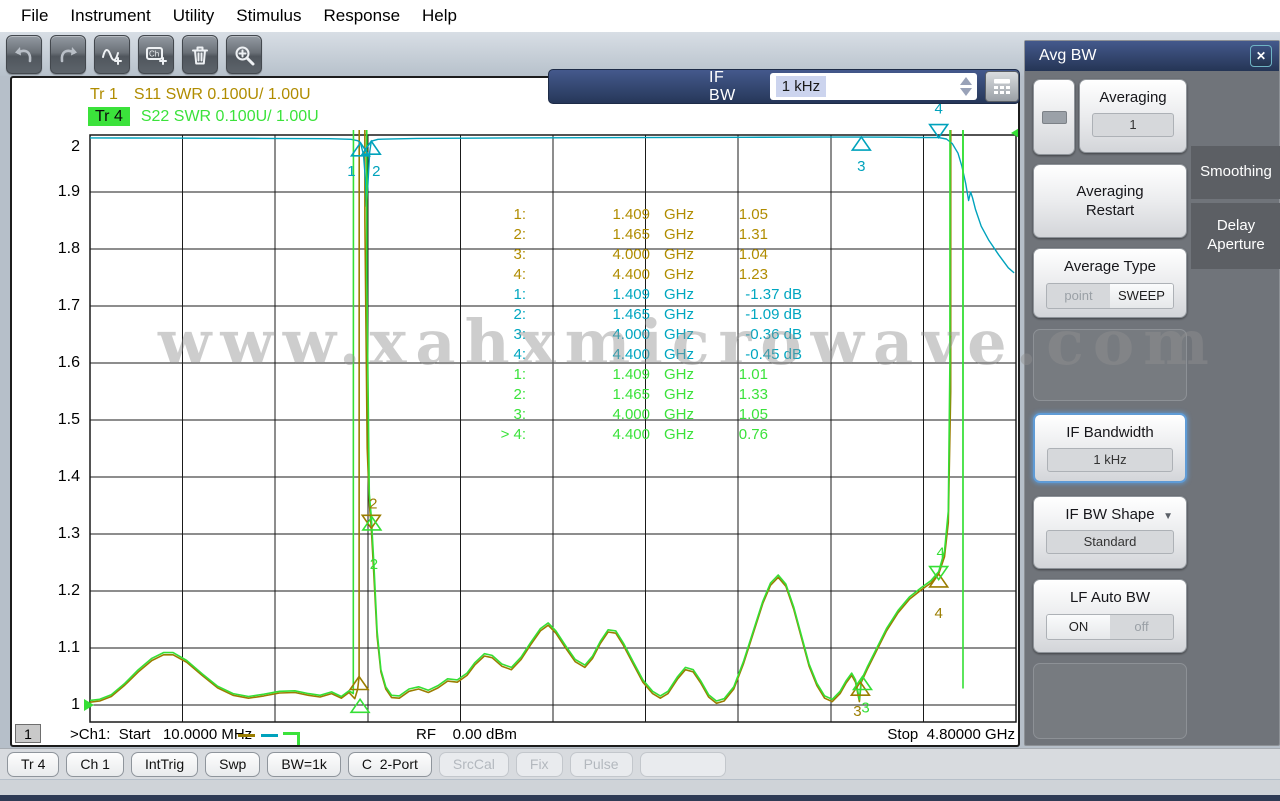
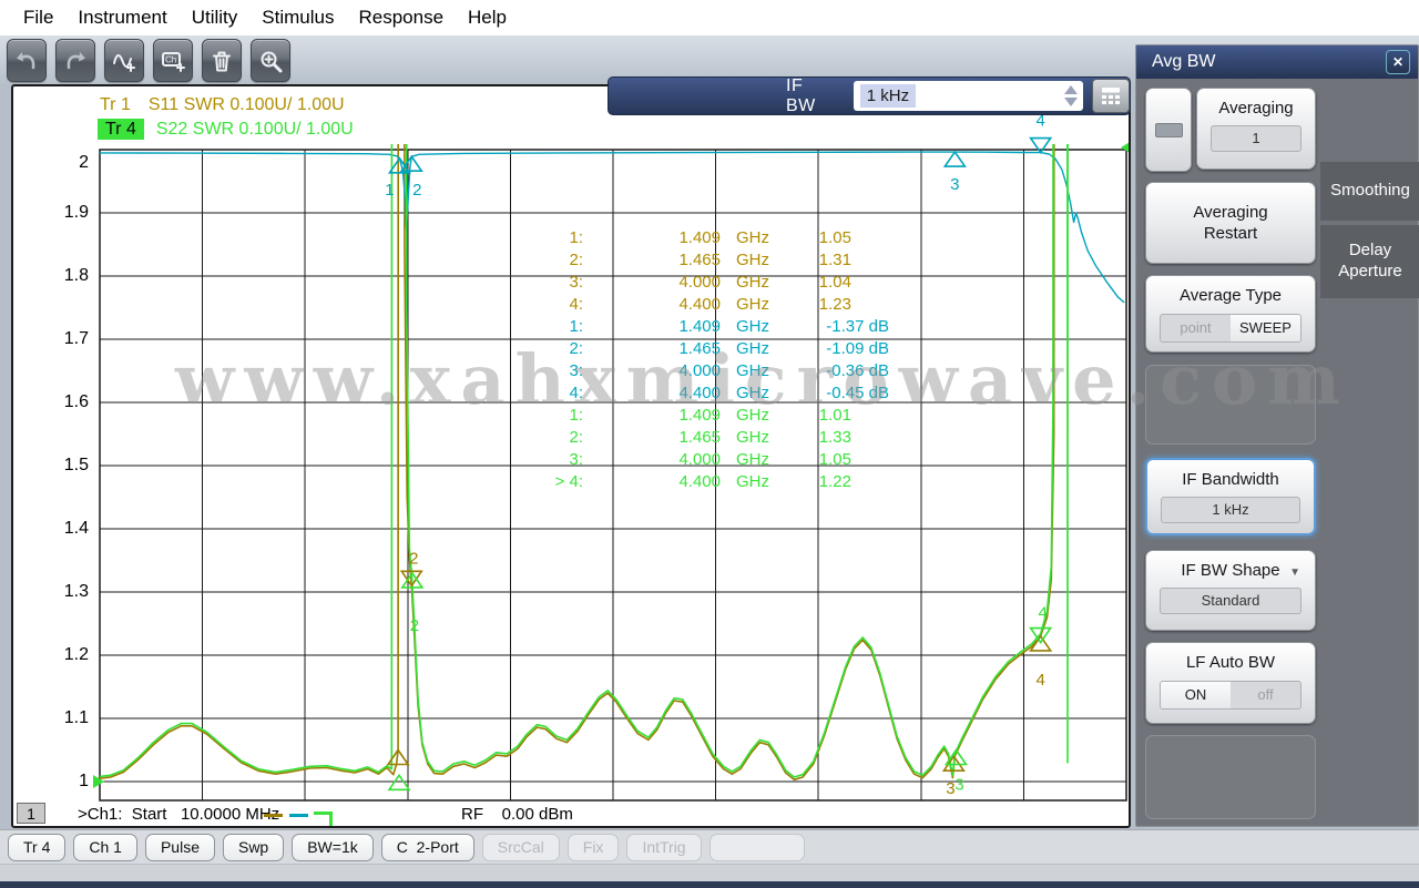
  File
  Instrument
  Utility
  Stimulus
  Response
  Help
  Ch
  IF BW
  1 kHz
  Tr 1 S11 SWR 0.100U/ 1.00U
  Tr 4 S22 SWR 0.100U/ 1.00U
  2
  1.9
  1.8
  1.7
  1.6
  1.5
  1.4
  1.3
  1.2
  1.1
  1
  2
  3
  4
  1
  2
  3
  4
  2
  3
  4
  1:
  1.409
  GHz
  1.05
  2:
  1.465
  GHz
  1.31
  3:
  4.000
  GHz
  1.04
  4:
  4.400
  GHz
  1.23
  1:
  1.409
  GHz
  -1.37 dB
  2:
  1.465
  GHz
  -1.09 dB
  3:
  4.000
  GHz
  -0.36 dB
  4:
  4.400
  GHz
  -0.45 dB
  1:
  1.409
  GHz
  1.01
  2:
  1.465
  GHz
  1.33
  3:
  4.000
  GHz
  1.05
  > 4:
  4.400
  GHz
- 0.76
+ 1.22
  1
  >Ch1: Start 10.0000 M
  RF 0.00 dBm
- Stop 4.80000 GHz
  Avg BW
  ✕
  Averaging
  1
  Averaging Restart
  Average Type
  point
  SWEEP
  IF Bandwidth
  1 kHz
  IF BW Shape
  ▼
  Standard
  LF Auto BW
  ON
  off
  Smoothing
  Delay Aperture
  Tr 4
  Ch 1
- IntTrig
+ Pulse
  Swp
  BW=1k
  C 2-Port
  SrcCal
  Fix
- Pulse
+ IntTrig
  www.xahxmicrowave.com
